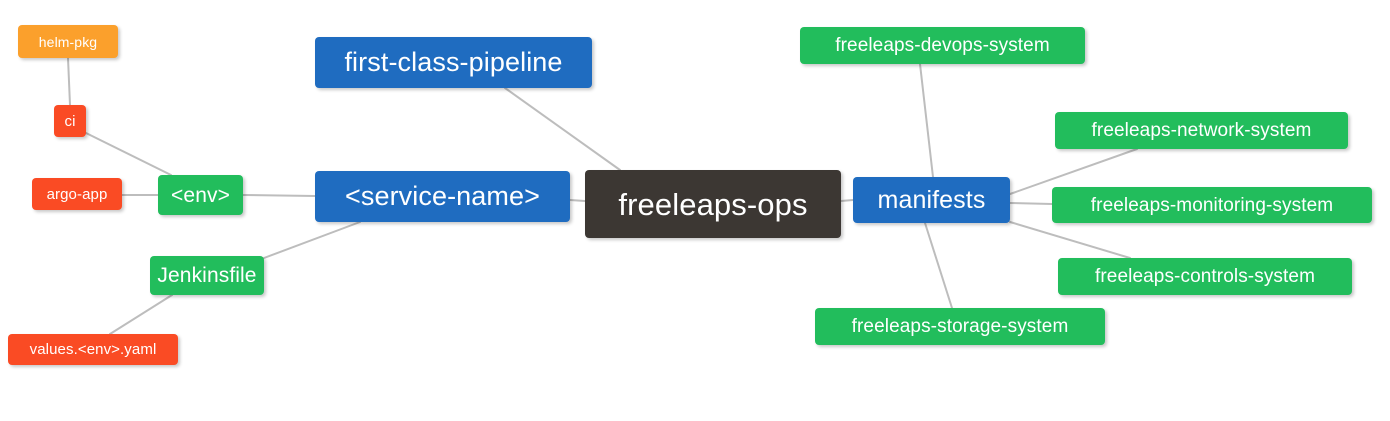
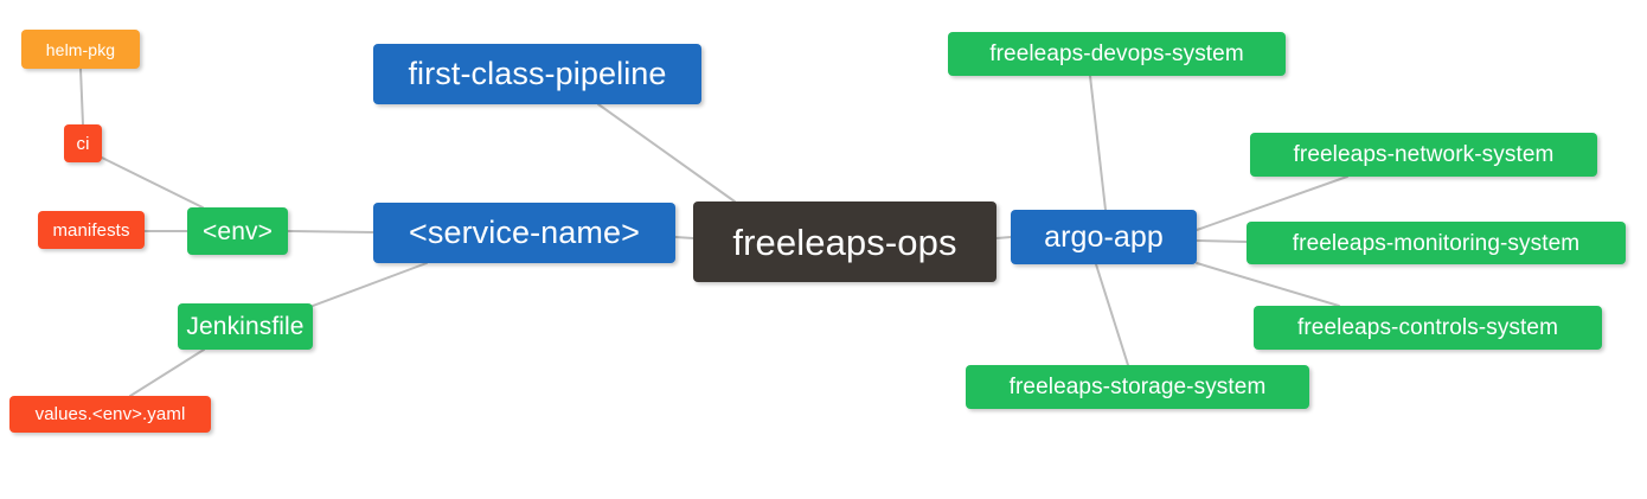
  helm-pkg
  ci
- argo-app
+ manifests
  <env>
  Jenkinsfile
  values.<env>.yaml
  first-class-pipeline
  <service-name>
  freeleaps-ops
- manifests
+ argo-app
  freeleaps-devops-system
  freeleaps-network-system
  freeleaps-monitoring-system
  freeleaps-controls-system
  freeleaps-storage-system
